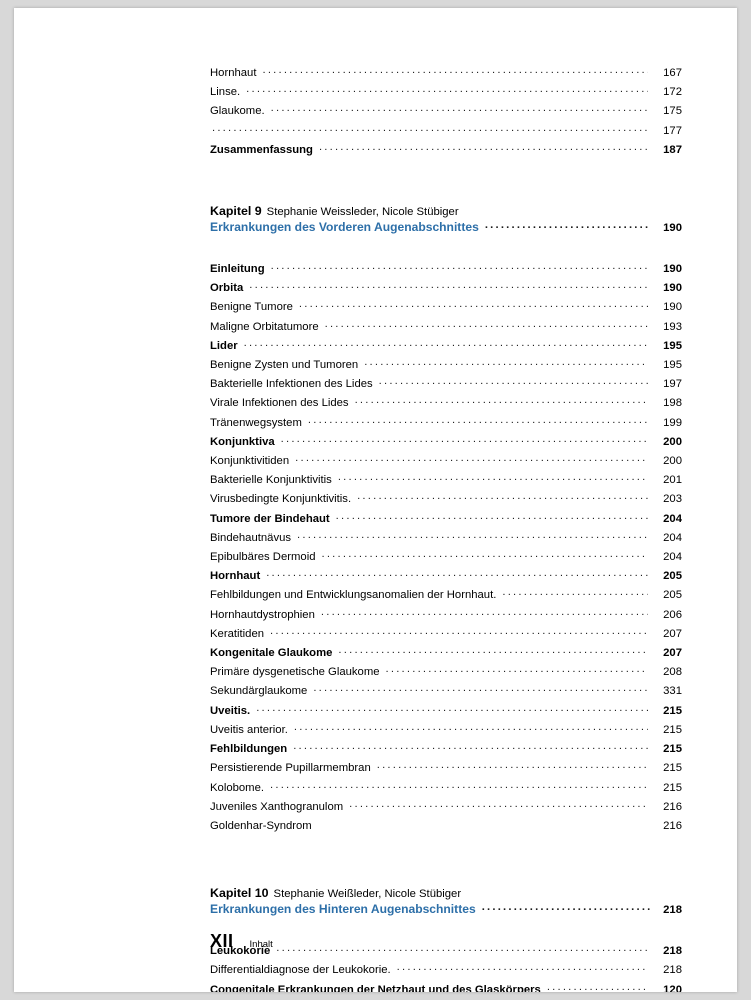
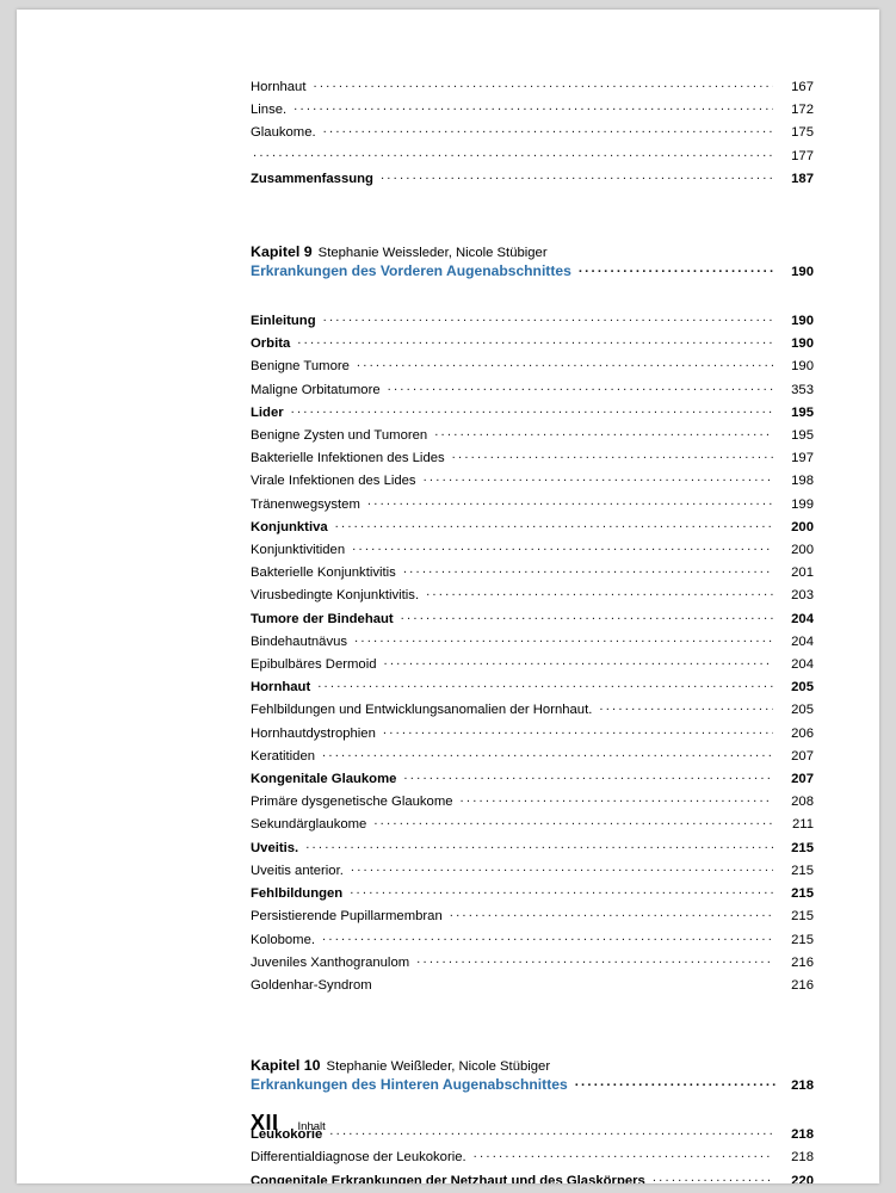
  Hornhaut
  167
  Linse.
  172
  Glaukome.
  175
  177
  Zusammenfassung
  187
  Kapitel 9
  Stephanie Weissleder, Nicole Stübiger
  Erkrankungen des Vorderen Augenabschnittes
  190
  Einleitung
  190
  Orbita
  190
  Benigne Tumore
  190
  Maligne Orbitatumore
- 193
+ 353
  Lider
  195
  Benigne Zysten und Tumoren
  195
  Bakterielle Infektionen des Lides
  197
  Virale Infektionen des Lides
  198
  Tränenwegsystem
  199
  Konjunktiva
  200
  Konjunktivitiden
  200
  Bakterielle Konjunktivitis
  201
  Virusbedingte Konjunktivitis.
  203
  Tumore der Bindehaut
  204
  Bindehautnävus
  204
  Epibulbäres Dermoid
  204
  Hornhaut
  205
  Fehlbildungen und Entwicklungsanomalien der Hornhaut.
  205
  Hornhautdystrophien
  206
  Keratitiden
  207
  Kongenitale Glaukome
  207
  Primäre dysgenetische Glaukome
  208
  Sekundärglaukome
- 331
+ 211
  Uveitis.
  215
  Uveitis anterior.
  215
  Fehlbildungen
  215
  Persistierende Pupillarmembran
  215
  Kolobome.
  215
  Juveniles Xanthogranulom
  216
  Goldenhar-Syndrom
  216
  Kapitel 10
  Stephanie Weißleder, Nicole Stübiger
  Erkrankungen des Hinteren Augenabschnittes
  218
  Leukokorie
  218
  Differentialdiagnose der Leukokorie.
  218
  Congenitale Erkrankungen der Netzhaut und des Glaskörpers
- 120
+ 220
  XII
  Inhalt
